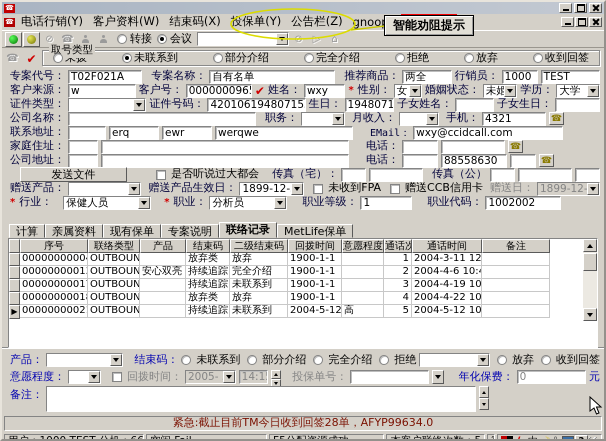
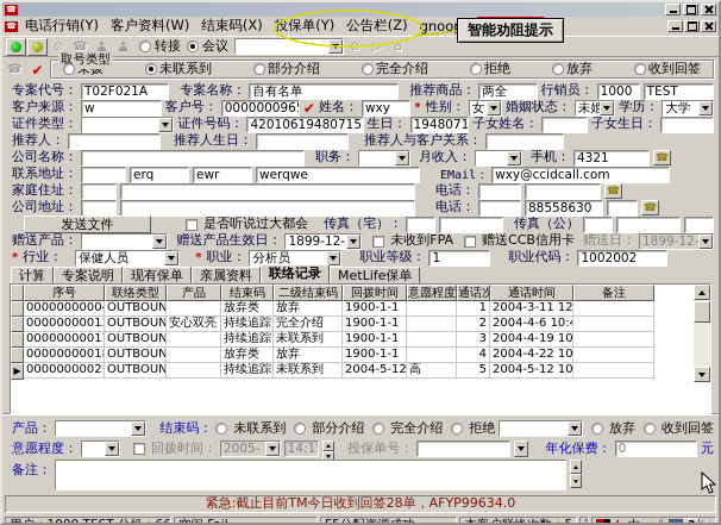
  ☎
  ☎
  电话行销(Y)
  客户资料(W)
  结束码(X)
  投保单(Y)
  公告栏(Z)
  ⊘
  ☎
  转接
  会议
  ▷
  ⌂
  ☎
  ✔
  取号类型
  未联系到
  部分介绍
  完全介绍
  拒绝
  放弃
  收到回签
  专案代号：
  T02F021A
  专案名称：
  自有名单
  推荐商品：
  两全
  行销员：
  1000
  TEST
  客户来源：
  w
  客户号：
  000000096
  ✔
  姓名：
  wxy
  *
  性别：
  女
  婚姻状态：
  未婚
  学历：
  大学
  证件类型：
  证件号码：
  42010619480715
  生日：
  1948071
  子女姓名：
  子女生日：
+ 推荐人：
+ 推荐人生日：
+ 推荐人与客户关系：
  公司名称：
  职务：
  月收入：
  手机：
  4321
  ☎
  联系地址：
  erq
  ewr
  werqwe
  EMail：
  wxy@ccidcall.com
  家庭住址：
  电话：
  ☎
  公司地址：
  电话：
  88558630
  ☎
  发送文件
  是否听说过大都会
  传真（宅）：
  传真（公）
  赠送产品：
  赠送产品生效日：
  1899-12-
  未收到FPA
  赠送CCB信用卡
  赠送日：
  1899-12-
  *
  行业：
  保健人员
  *
  职业：
  分析员
  职业等级：
  1
  职业代码：
  1002002
  计算
- 亲属资料
+ 专案说明
  现有保单
- 专案说明
+ 亲属资料
  联络记录
  MetLife保单
  序号
  联络类型
  产品
  结束码
  二级结束码
  回拨时间
  意愿程度
  通话次
  通话时间
  备注
  0000000000
  OUTBOUN
  放弃类
  放弃
  1900-1-1
  1
  2004-3-11 12
  0000000001
  OUTBOUN
  安心双亮
  持续追踪
  完全介绍
  1900-1-1
  2
  2004-4-6 10:4
  0000000001
  OUTBOUN
  持续追踪
  未联系到
  1900-1-1
  3
  2004-4-19 10
  0000000001
  OUTBOUN
  放弃类
  放弃
  1900-1-1
  4
  2004-4-22 10
  ▶
  0000000002
  OUTBOUN
  持续追踪
  未联系到
  2004-5-12
  高
  5
  2004-5-12 10
  产品：
  结束码：
  未联系到
  部分介绍
  完全介绍
  拒绝
  放弃
  收到回签
  意愿程度：
  回拨时间：
  投保单号：
  年化保费：
  0
  元
  备注：
  紧急:截止目前TM今日收到回签28单，AFYP99634.0
  智能劝阻提示
